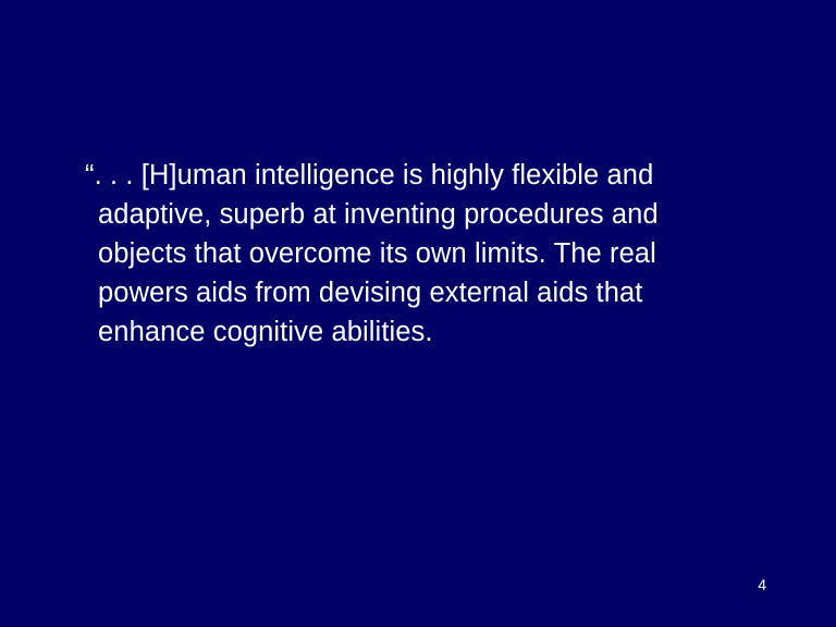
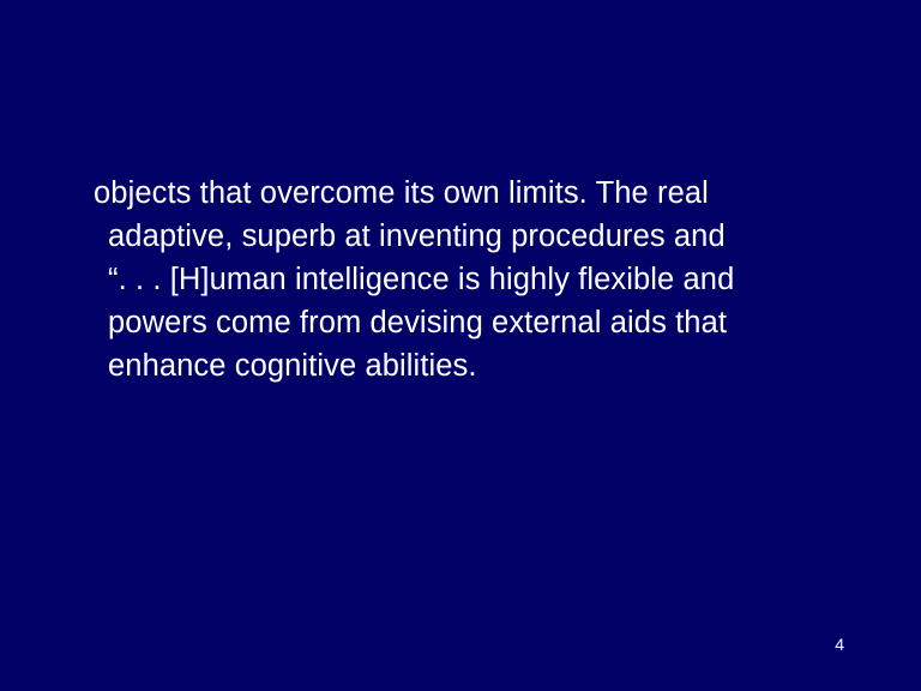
- “. . . [H]uman intelligence is highly flexible and
+ objects that overcome its own limits. The real
  adaptive, superb at inventing procedures and
- objects that overcome its own limits. The real
+ “. . . [H]uman intelligence is highly flexible and
- powers aids from devising external aids that
+ powers come from devising external aids that
  enhance cognitive abilities.
  4
